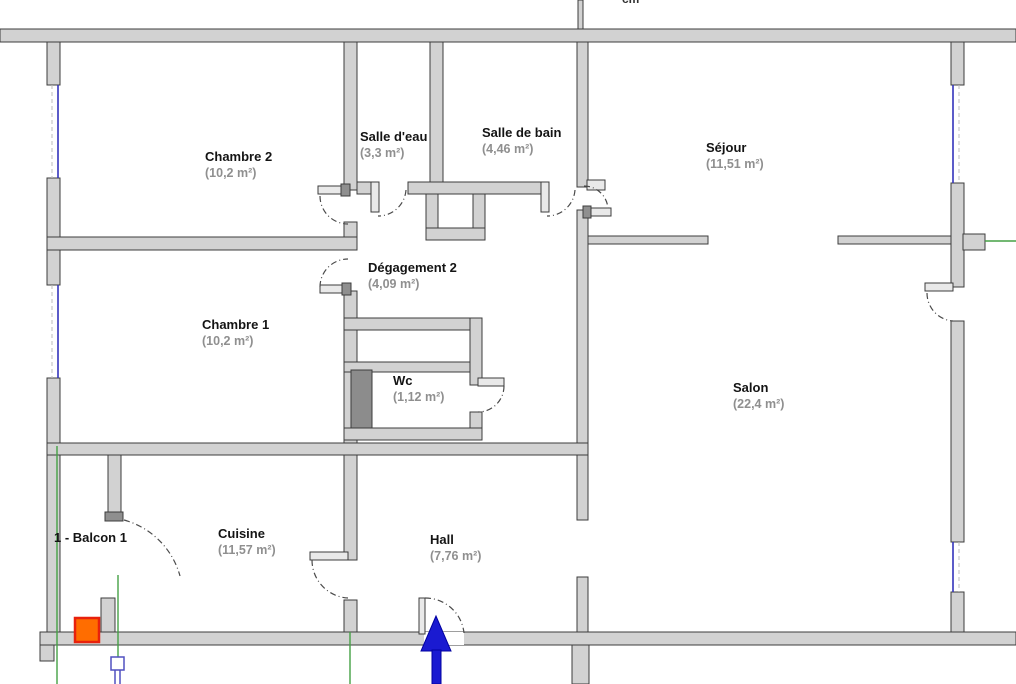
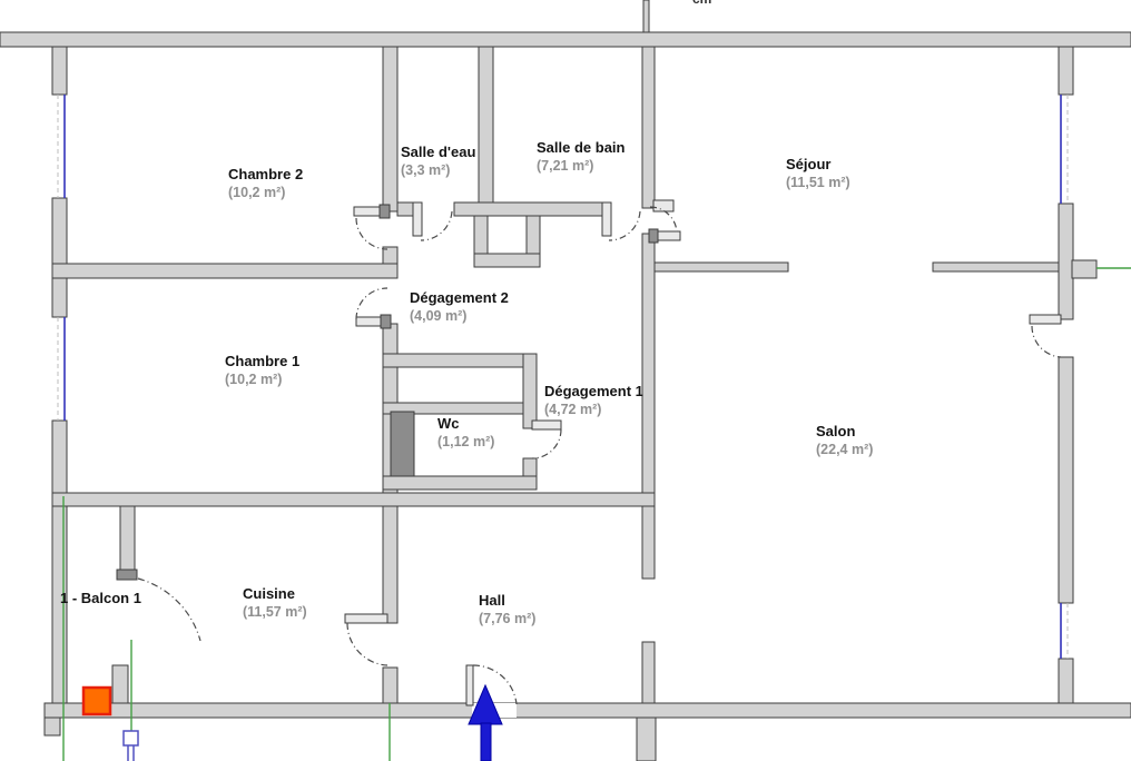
  Chambre 2
  (10,2 m²)
  Salle d'eau
  (3,3 m²)
  Salle de bain
- (4,46 m²)
+ (7,21 m²)
  Séjour
  (11,51 m²)
  Dégagement 2
  (4,09 m²)
  Chambre 1
  (10,2 m²)
+ Dégagement 1
+ (4,72 m²)
  Wc
  (1,12 m²)
  Salon
  (22,4 m²)
  Cuisine
  (11,57 m²)
  Hall
  (7,76 m²)
  1 - Balcon 1
